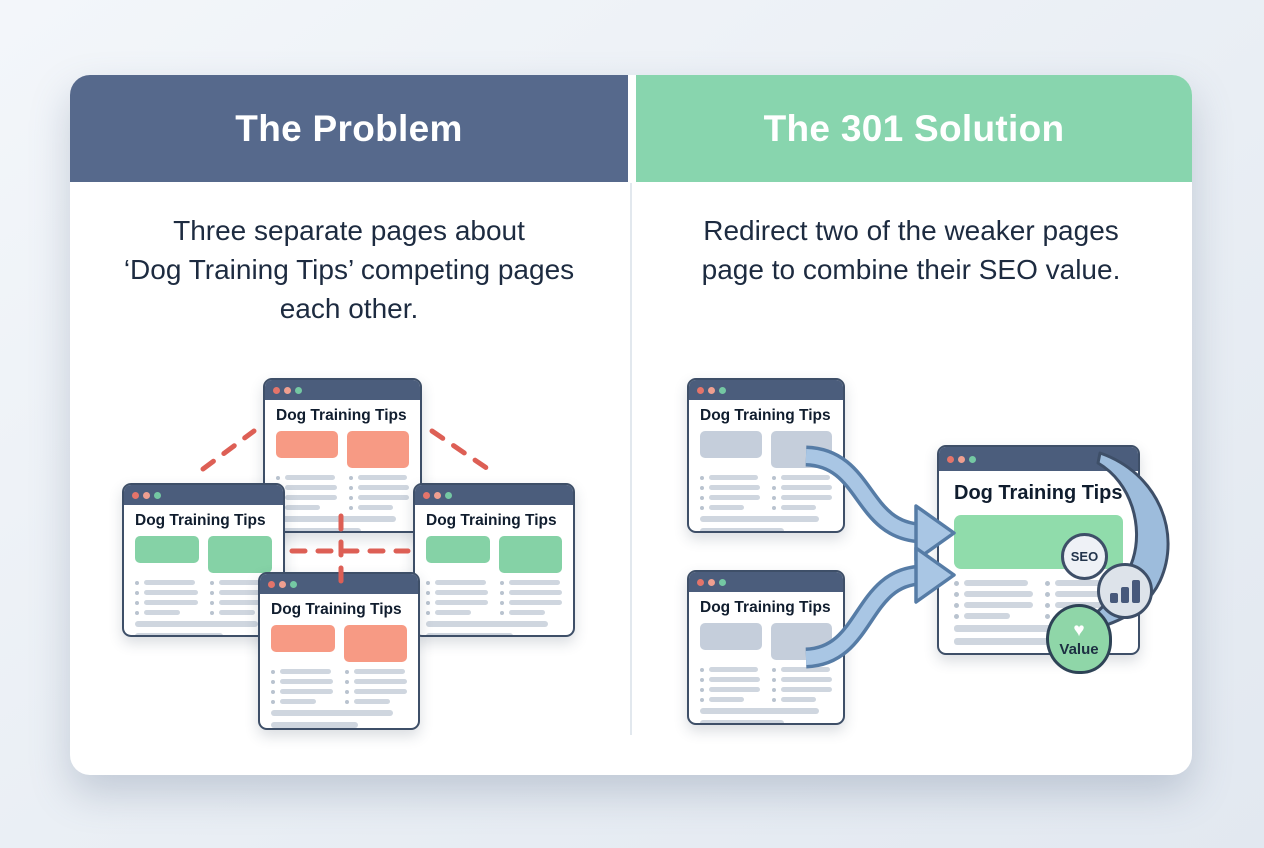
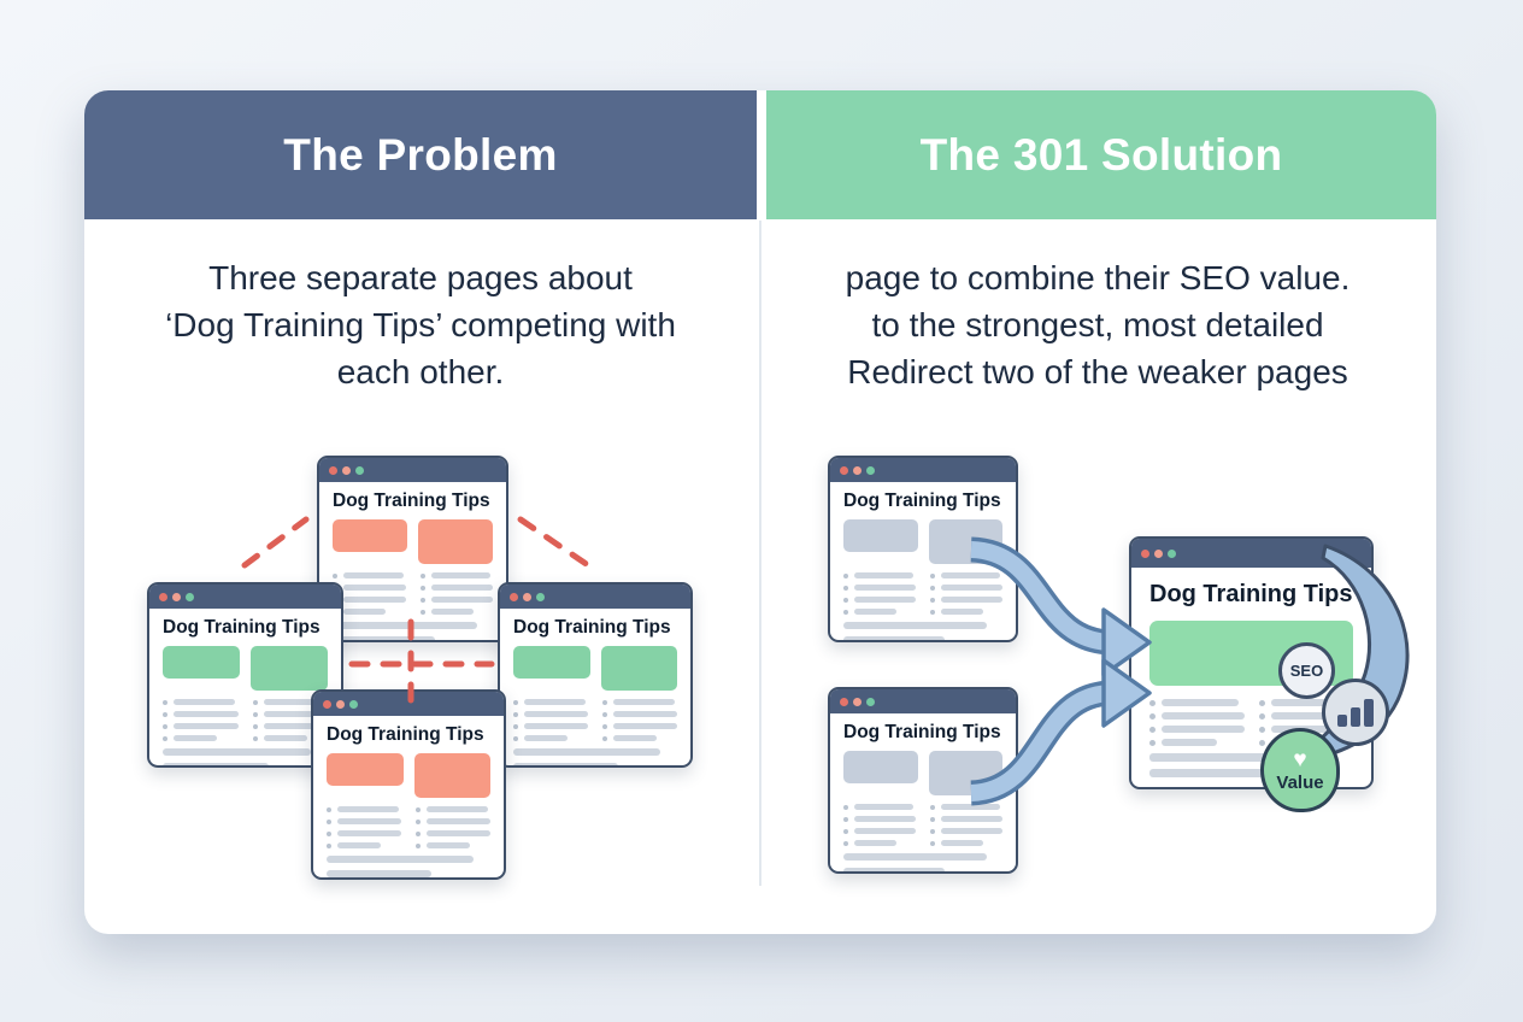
  The Problem
  The 301 Solution
  Three separate pages about
- ‘Dog Training Tips’ competing pages
+ ‘Dog Training Tips’ competing with
  each other.
- Redirect two of the weaker pages
+ page to combine their SEO value.
+ to the strongest, most detailed
- page to combine their SEO value.
+ Redirect two of the weaker pages
  Dog Training Tips
  Dog Training Tips
  Dog Training Tips
  Dog Training Tips
  Dog Training Tips
  Dog Training Tips
  Dog Training Tips
  SEO
  ♥
  Value
